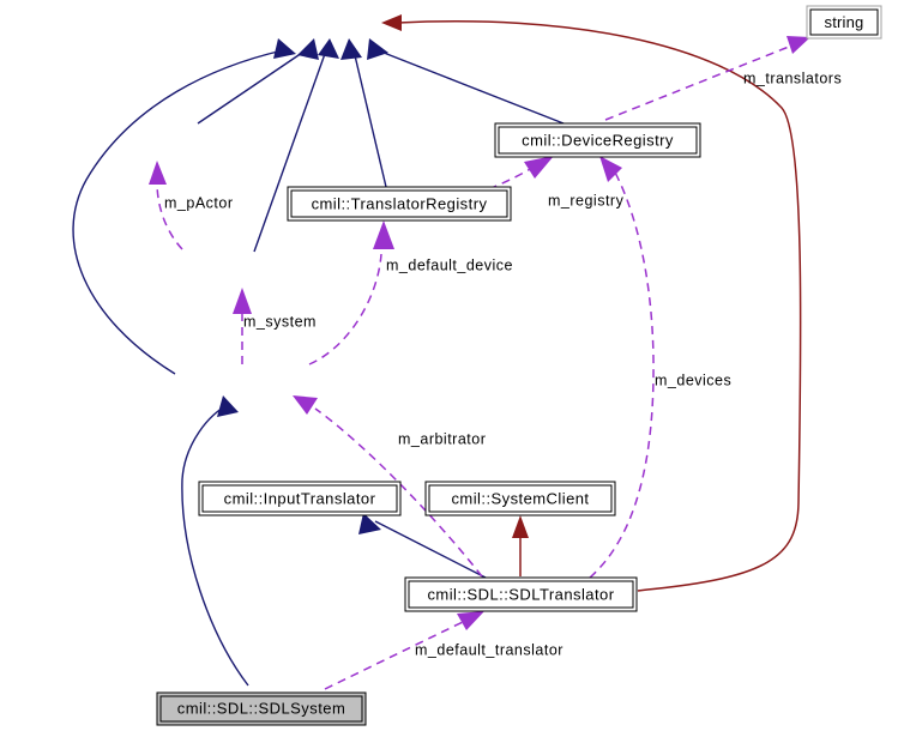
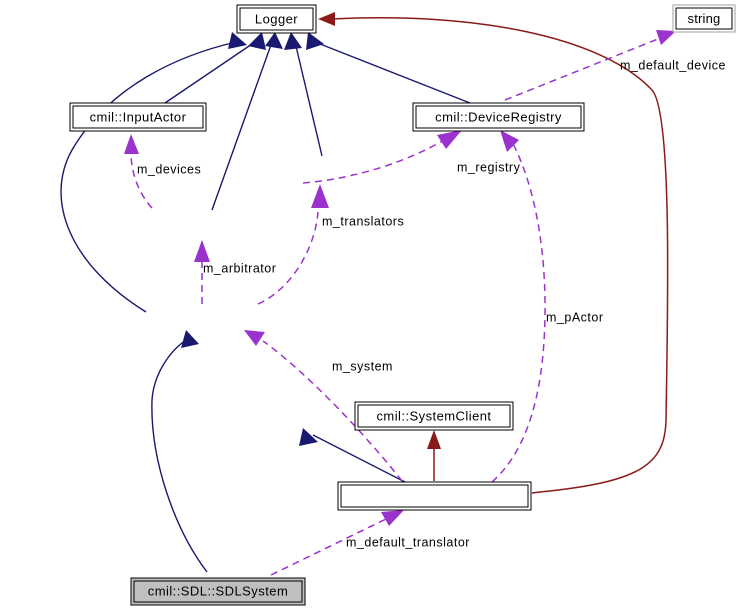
+ Logger
  string
+ cmil::InputActor
  cmil::DeviceRegistry
- cmil::TranslatorRegistry
- cmil::InputTranslator
  cmil::SystemClient
- cmil::SDL::SDLTranslator
  cmil::SDL::SDLSystem
- m_translators
+ m_default_device
- m_pActor
+ m_devices
  m_registry
- m_default_device
+ m_translators
- m_system
+ m_arbitrator
- m_devices
+ m_pActor
- m_arbitrator
+ m_system
  m_default_translator
